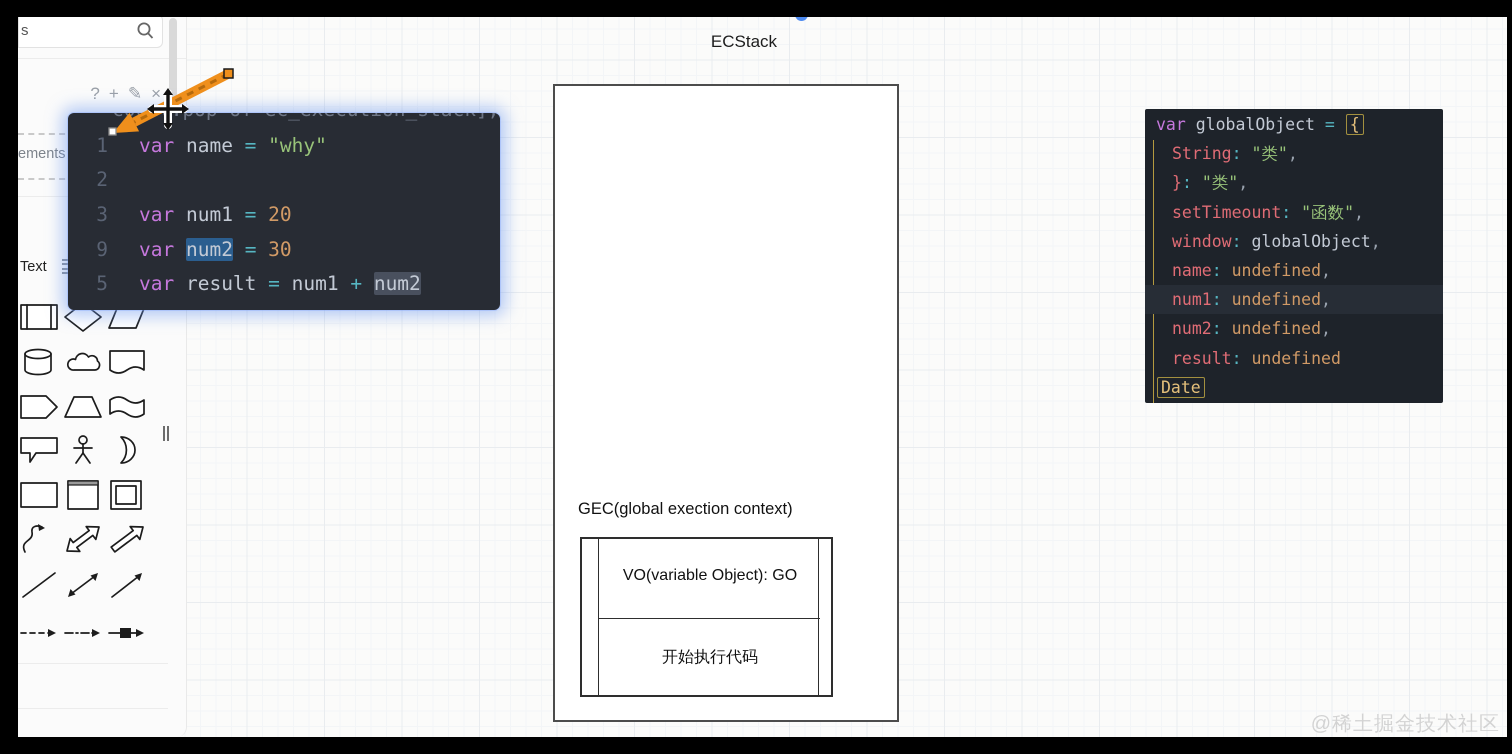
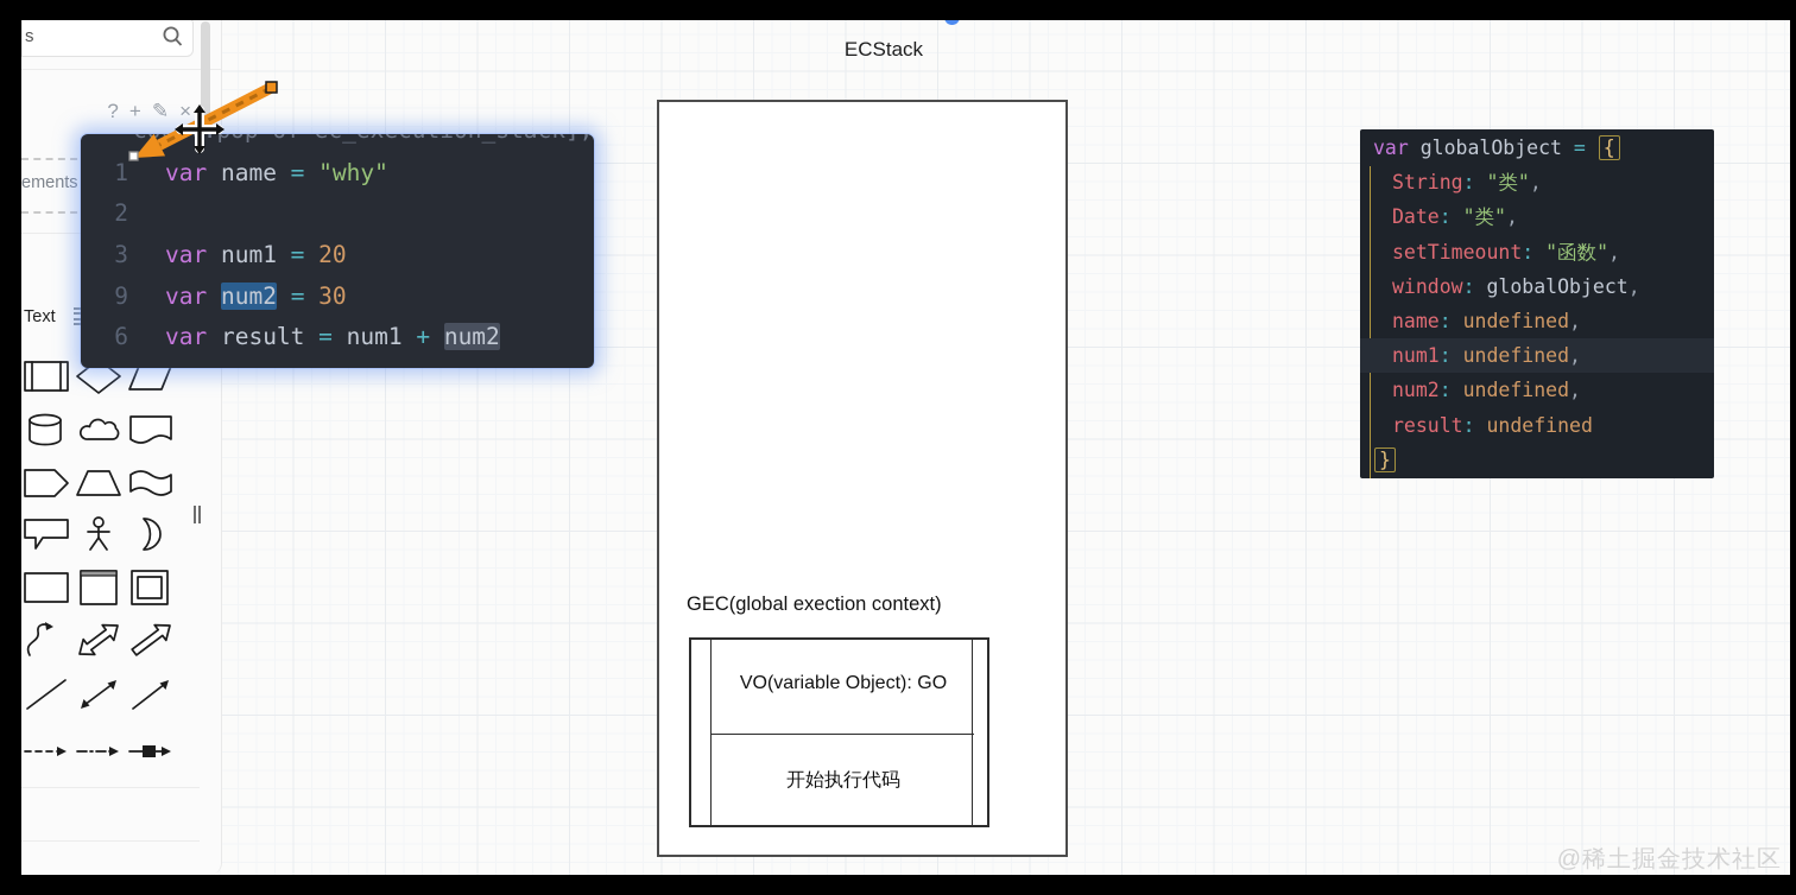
  ECStack
  GEC(global exection context)
  VO(variable Object): GO
  开始执行代码
  var globalObject = {
  String: "类",
- }: "类",
+ Date: "类",
  setTimeount: "函数",
  window: globalObject,
  name: undefined,
  num1: undefined,
  num2: undefined,
  result: undefined
- Date
+ }
  @稀土掘金技术社区
  s
  ?+✎×
  ements
  Text
  1 var name = "why"
  2
  3 var num1 = 20
  9 var num2 = 30
- 5 var result = num1 + num2
+ 6 var result = num1 + num2
